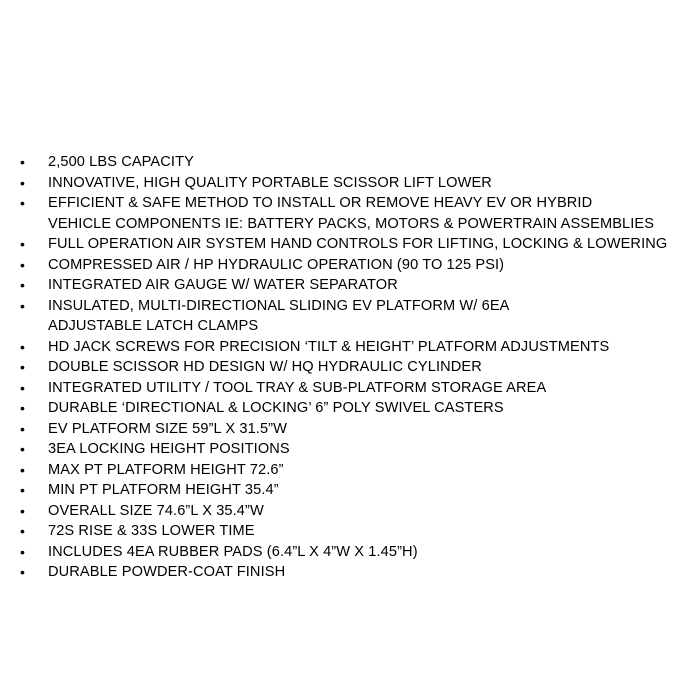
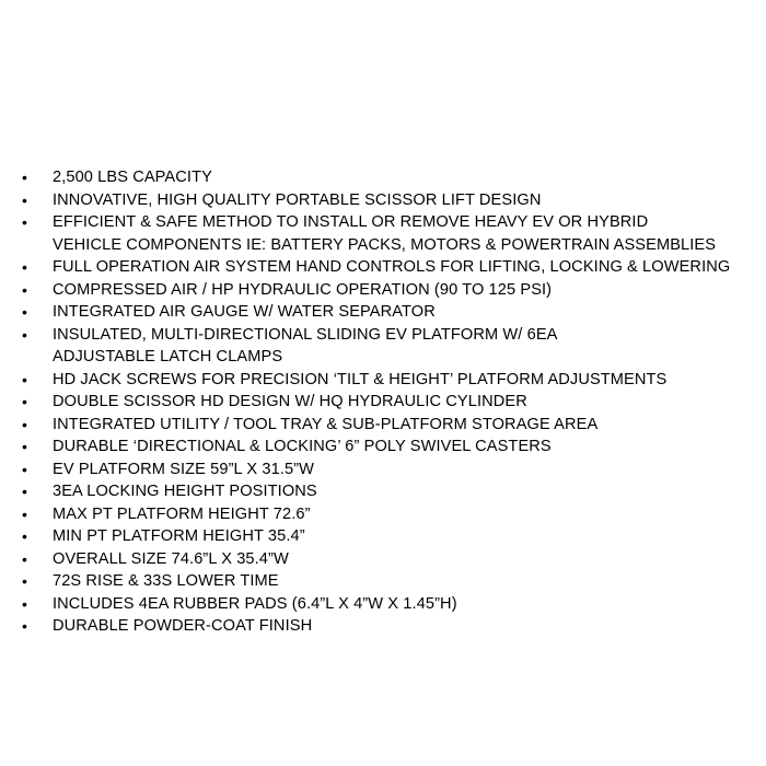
  •
  2,500 LBS CAPACITY
  •
- INNOVATIVE, HIGH QUALITY PORTABLE SCISSOR LIFT LOWER
+ INNOVATIVE, HIGH QUALITY PORTABLE SCISSOR LIFT DESIGN
  •
  EFFICIENT & SAFE METHOD TO INSTALL OR REMOVE HEAVY EV OR HYBRID
  VEHICLE COMPONENTS IE: BATTERY PACKS, MOTORS & POWERTRAIN ASSEMBLIES
  •
  FULL OPERATION AIR SYSTEM HAND CONTROLS FOR LIFTING, LOCKING & LOWERING
  •
  COMPRESSED AIR / HP HYDRAULIC OPERATION (90 TO 125 PSI)
  •
  INTEGRATED AIR GAUGE W/ WATER SEPARATOR
  •
  INSULATED, MULTI-DIRECTIONAL SLIDING EV PLATFORM W/ 6EA
  ADJUSTABLE LATCH CLAMPS
  •
  HD JACK SCREWS FOR PRECISION ‘TILT & HEIGHT’ PLATFORM ADJUSTMENTS
  •
  DOUBLE SCISSOR HD DESIGN W/ HQ HYDRAULIC CYLINDER
  •
  INTEGRATED UTILITY / TOOL TRAY & SUB-PLATFORM STORAGE AREA
  •
  DURABLE ‘DIRECTIONAL & LOCKING’ 6” POLY SWIVEL CASTERS
  •
  EV PLATFORM SIZE 59”L X 31.5”W
  •
  3EA LOCKING HEIGHT POSITIONS
  •
  MAX PT PLATFORM HEIGHT 72.6”
  •
  MIN PT PLATFORM HEIGHT 35.4”
  •
  OVERALL SIZE 74.6”L X 35.4”W
  •
  72S RISE & 33S LOWER TIME
  •
  INCLUDES 4EA RUBBER PADS (6.4”L X 4”W X 1.45”H)
  •
  DURABLE POWDER-COAT FINISH
